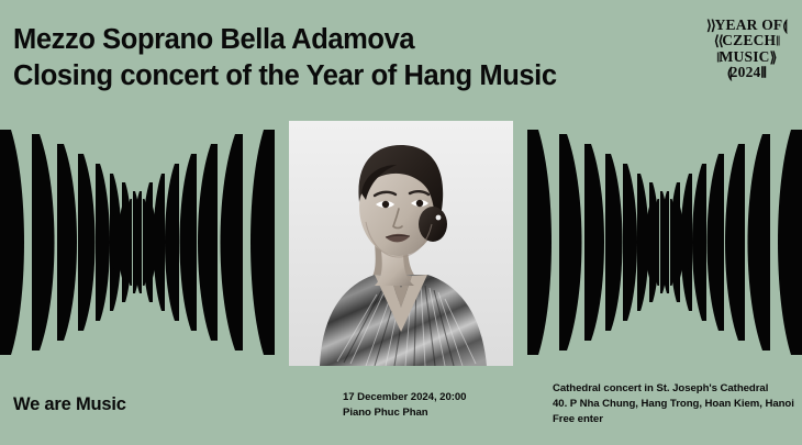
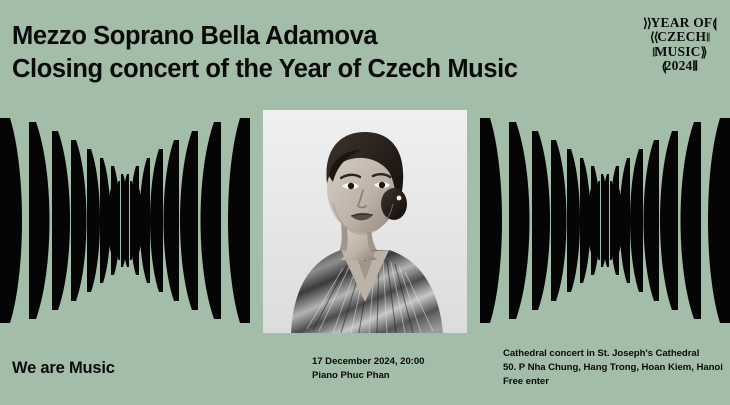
  Mezzo Soprano Bella Adamova
- Closing concert of the Year of Hang Music
+ Closing concert of the Year of Czech Music
  ⟩⟩YEAR OF⟬
  ⟨⟨CZECH‖
  ‖MUSIC⟫
  ⟬2024⦀
  We are Music
  17 December 2024, 20:00
  Piano Phuc Phan
  Cathedral concert in St. Joseph's Cathedral
- 40. P Nha Chung, Hang Trong, Hoan Kiem, Hanoi
+ 50. P Nha Chung, Hang Trong, Hoan Kiem, Hanoi
  Free enter
